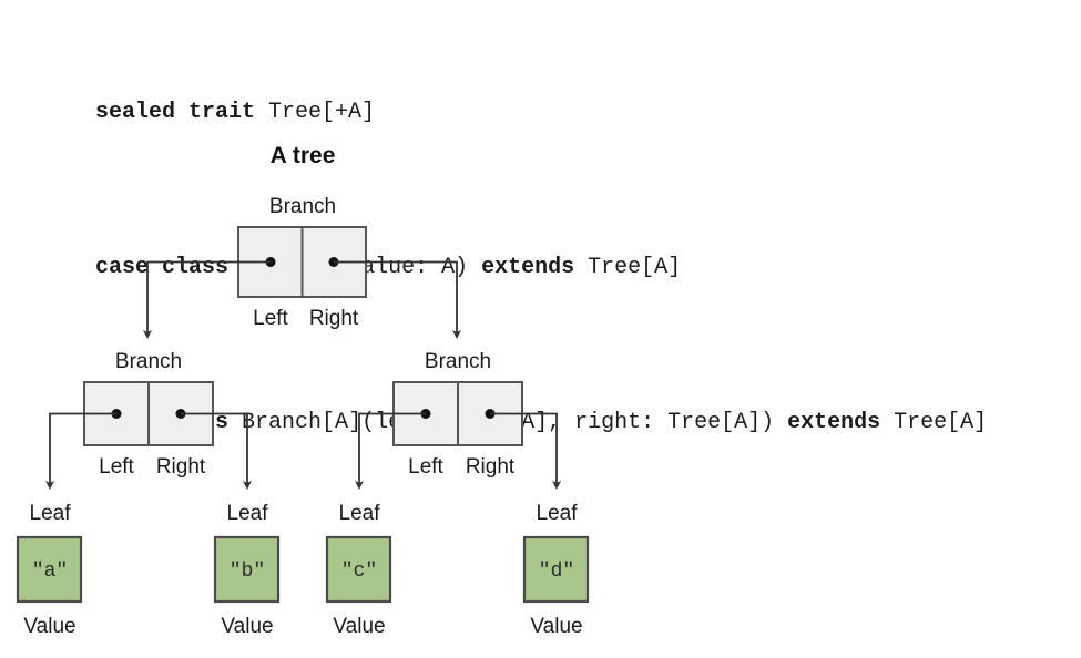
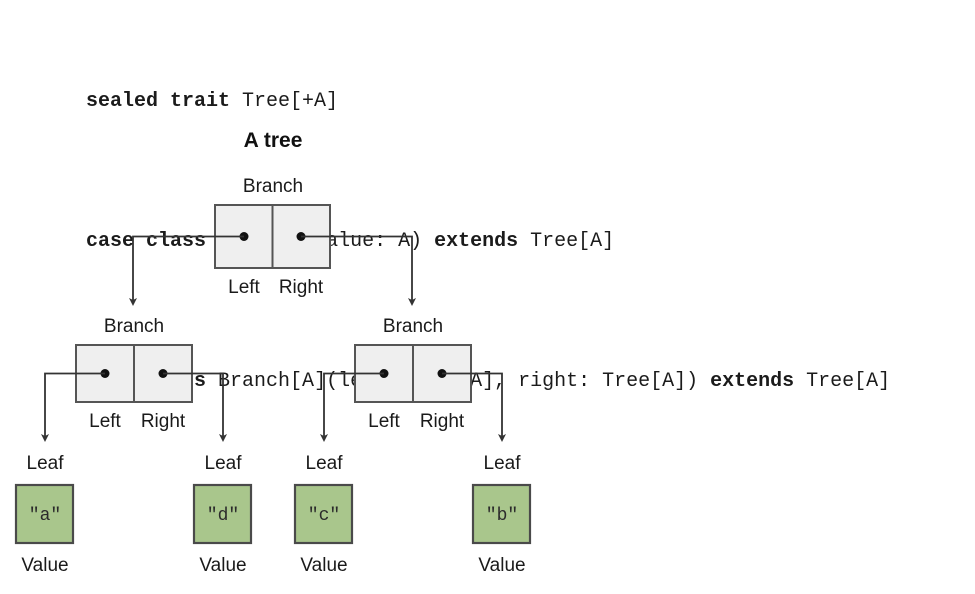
  sealed trait Tree[+A]
  case class alue: A) extends Tree[A]
  s Branch[A](lA], right: Tree[A]) extends Tree[A]
  A tree
  Branch
  Left
  Right
  Branch
  Left
  Right
  Branch
  Left
  Right
  Leaf
  "a"
  Value
  Leaf
- "b"
+ "d"
  Value
  Leaf
  "c"
  Value
  Leaf
- "d"
+ "b"
  Value
